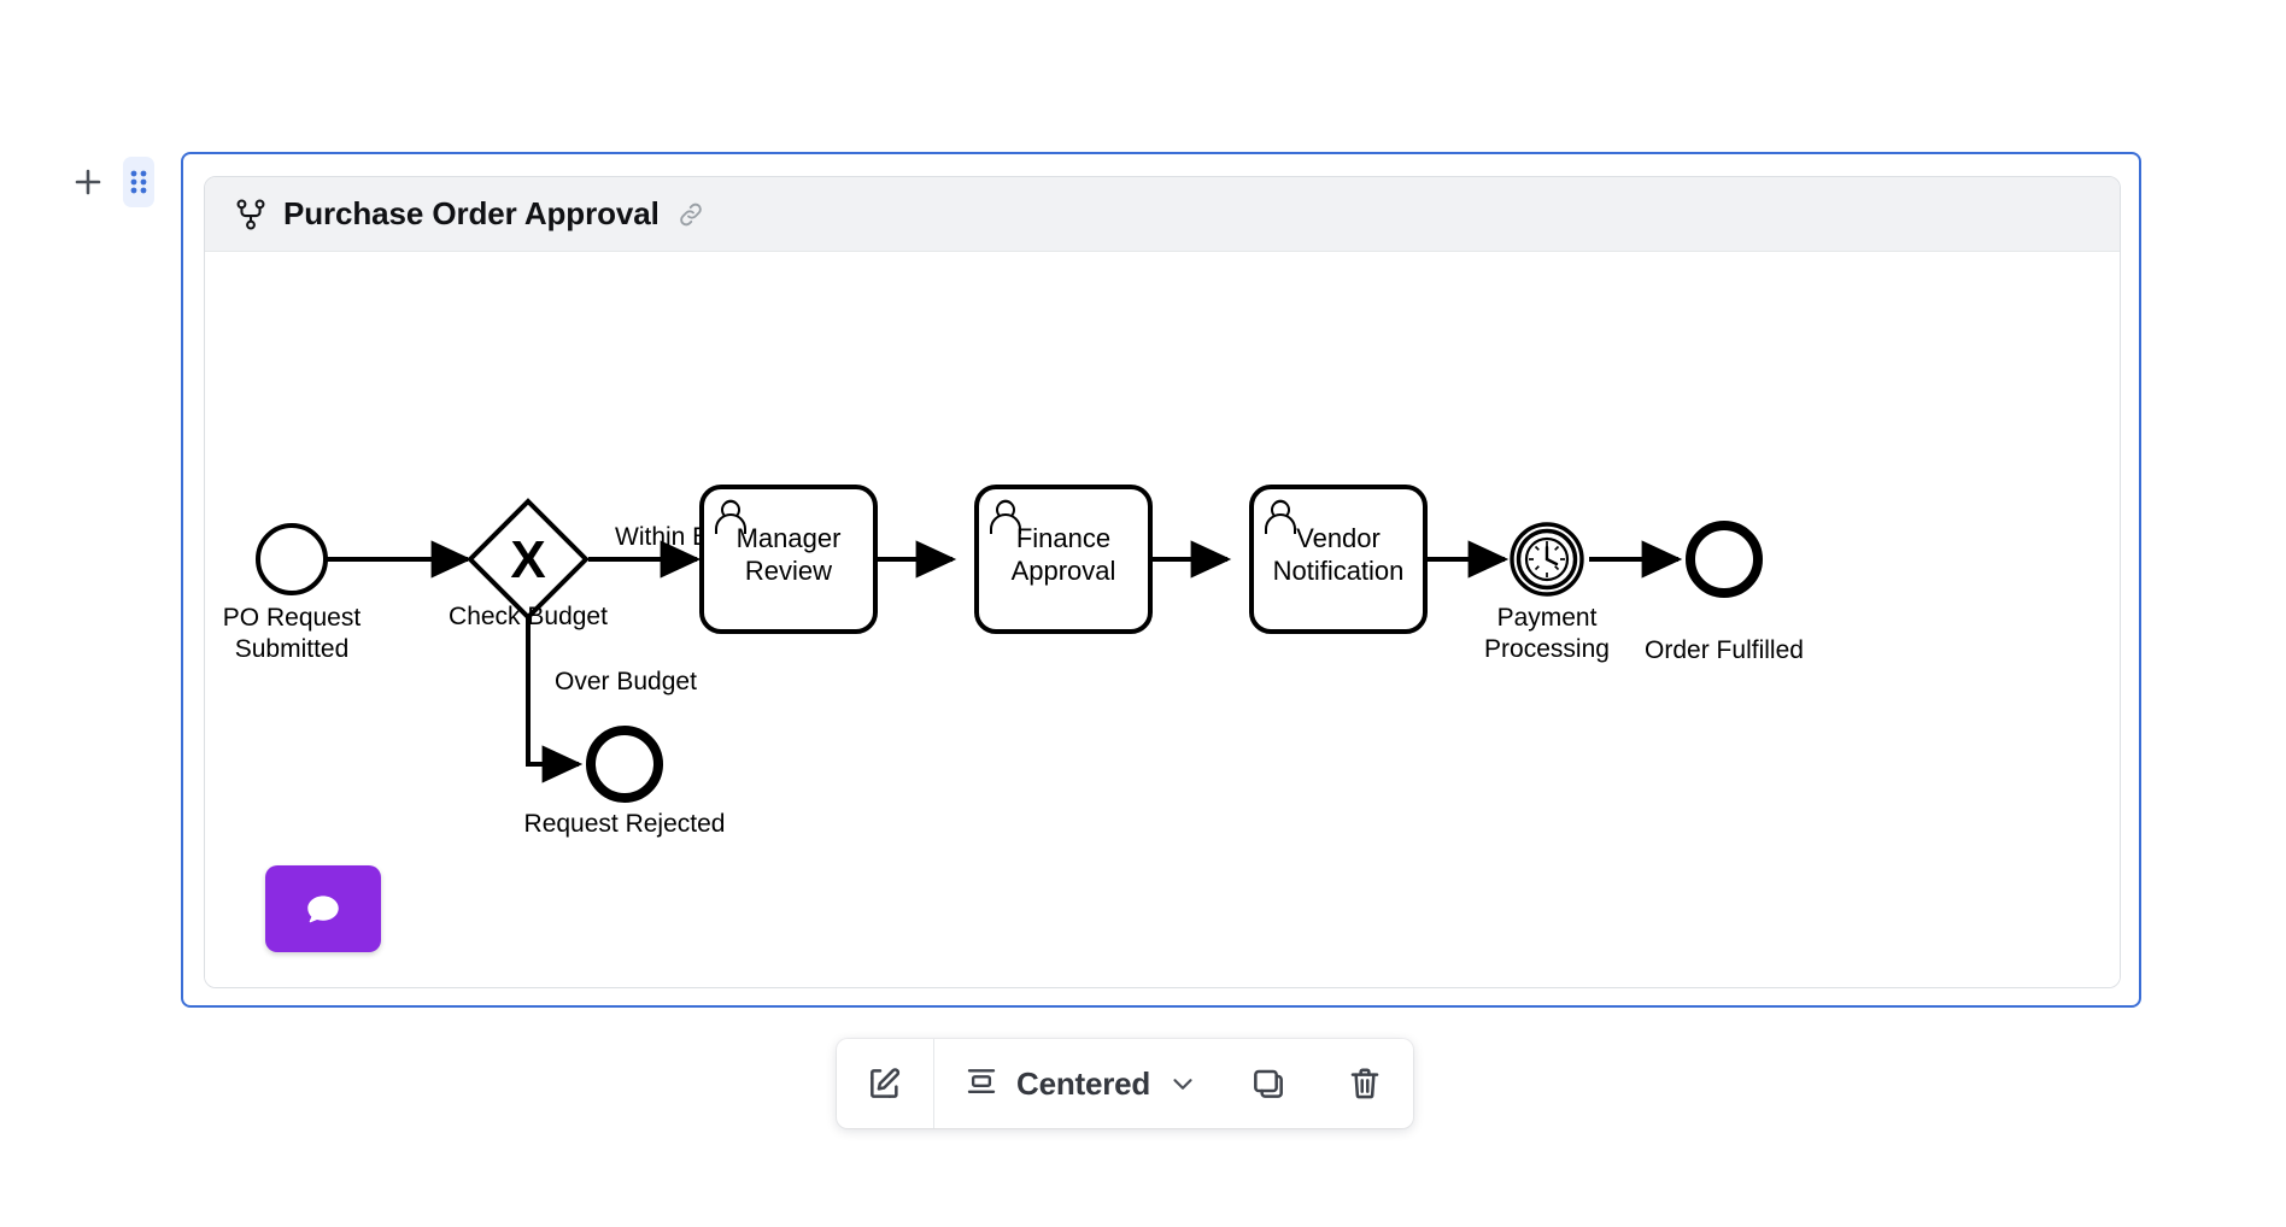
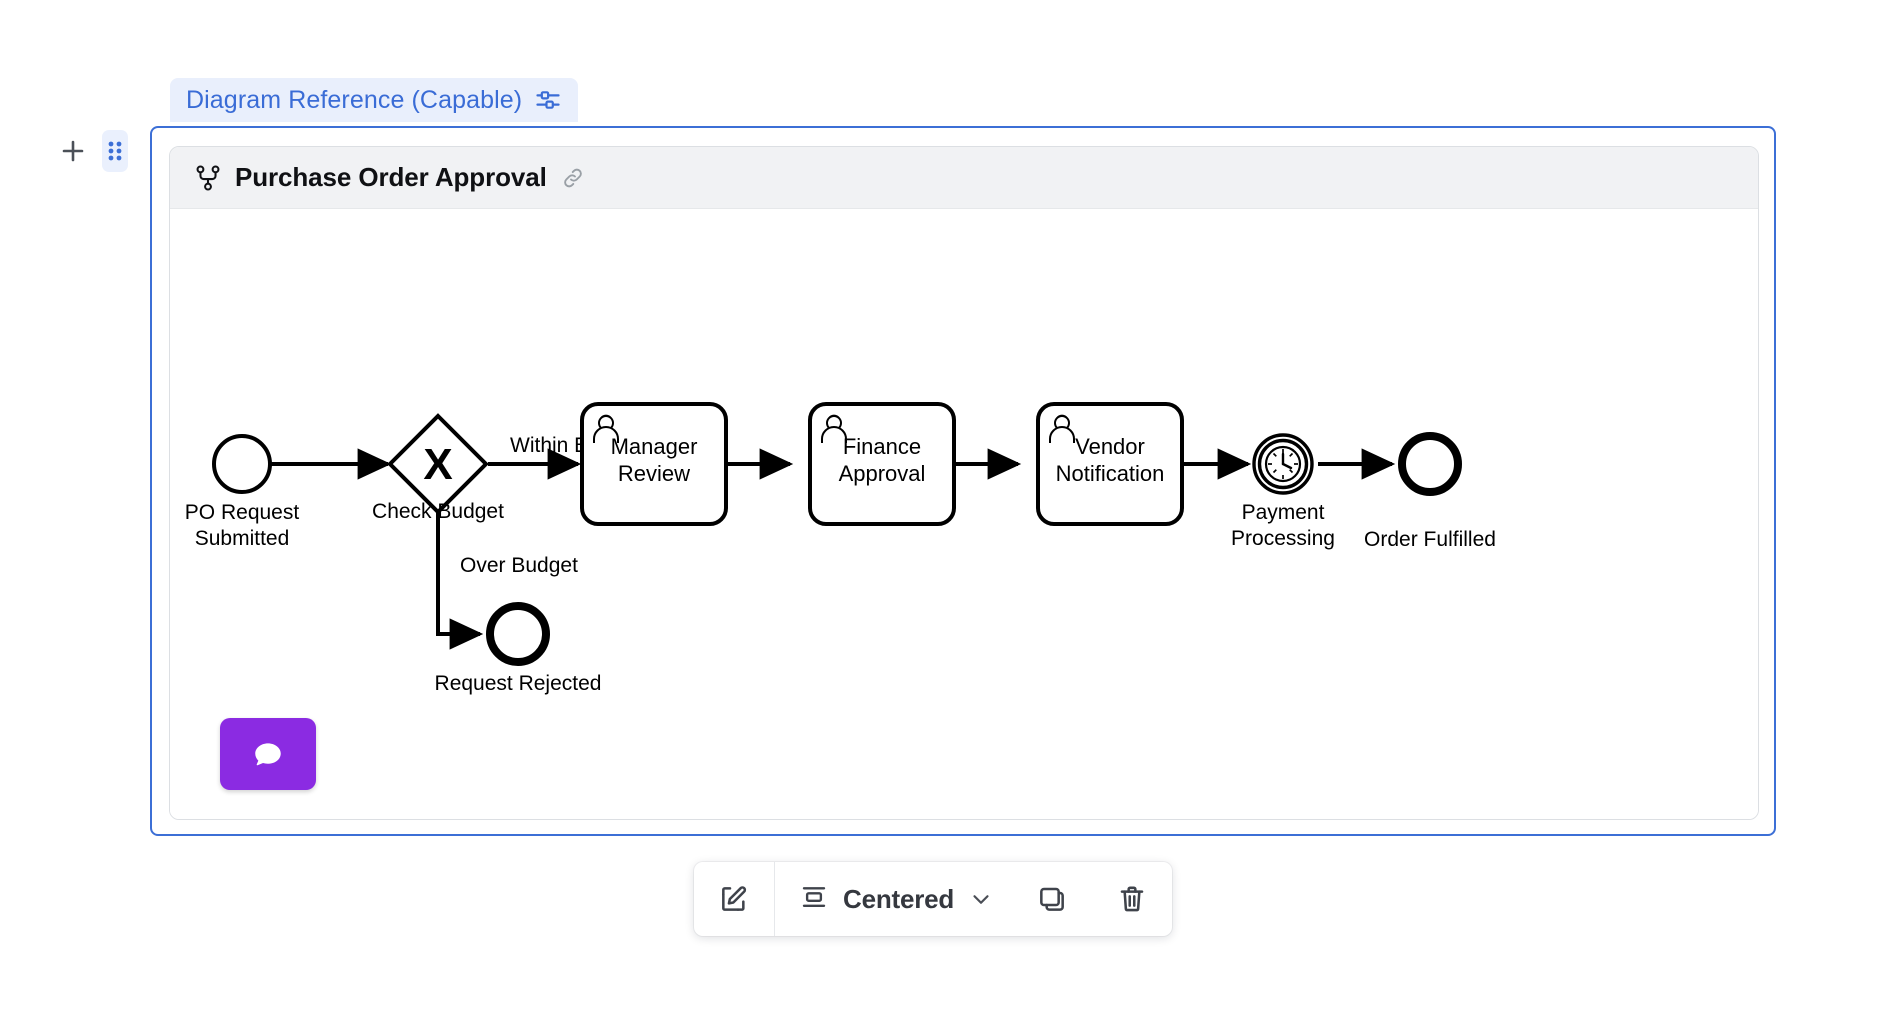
+ Diagram Reference (Capable)
  Purchase Order Approval
  PO Request
  Submitted
  X
  Check Budget
  Over Budget
  Manager
  Review
  Finance
  Approval
  Vendor
  Notification
  Payment
  Processing
  Order Fulfilled
  Request Rejected
  Centered
